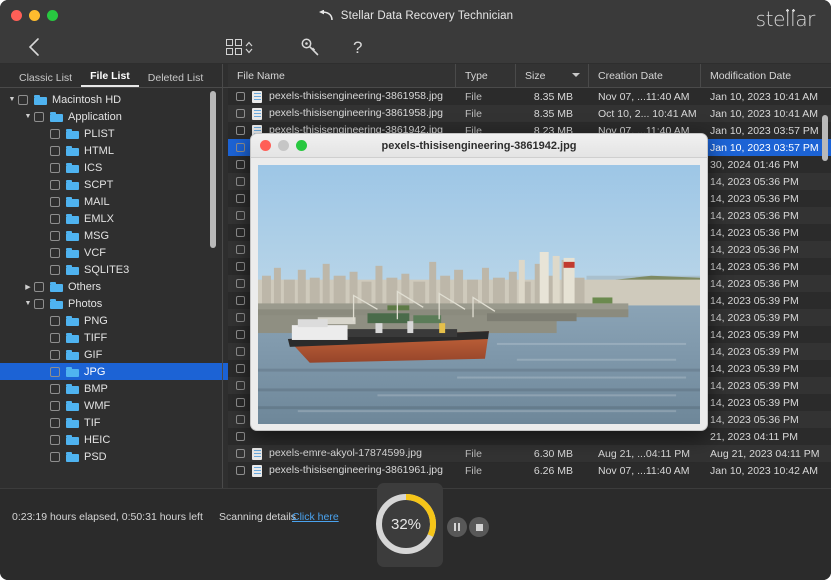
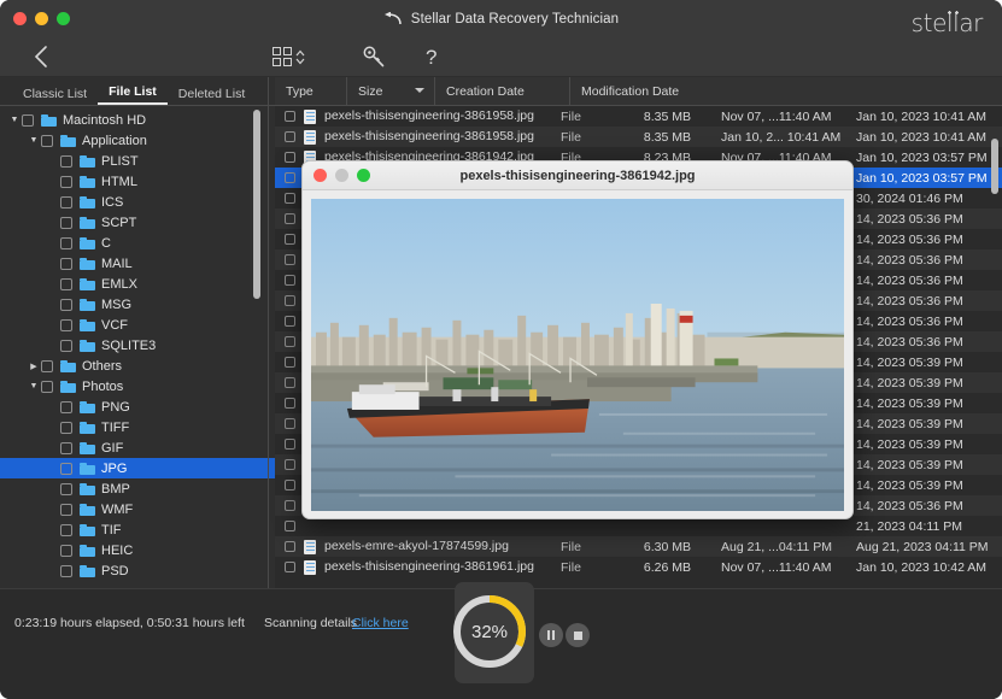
  Stellar Data Recovery Technician
  stellar
  ?
  Classic List
  File List
  Deleted List
  Macintosh HD
  Application
  PLIST
  HTML
  ICS
  SCPT
+ C
  MAIL
  EMLX
  MSG
  VCF
  SQLITE3
  Others
  Photos
  PNG
  TIFF
  GIF
  JPG
  BMP
  WMF
  TIF
  HEIC
  PSD
- File Name
  Type
  Size
  Creation Date
  Modification Date
  pexels-thisisengineering-3861958.jpg
  File
  8.35 MB
  Nov 07, ...11:40 AM
  Jan 10, 2023 10:41 AM
  pexels-thisisengineering-3861958.jpg
  File
  8.35 MB
- Oct 10, 2... 10:41 AM
+ Jan 10, 2... 10:41 AM
  Jan 10, 2023 10:41 AM
  pexels-thisisengineering-3861942.jpg
  File
  8.23 MB
  Nov 07, ...11:40 AM
  Jan 10, 2023 03:57 PM
  Jan 10, 2023 03:57 PM
  30, 2024 01:46 PM
  14, 2023 05:36 PM
  14, 2023 05:36 PM
  14, 2023 05:36 PM
  14, 2023 05:36 PM
  14, 2023 05:36 PM
  14, 2023 05:36 PM
  14, 2023 05:36 PM
  14, 2023 05:39 PM
  14, 2023 05:39 PM
  14, 2023 05:39 PM
  14, 2023 05:39 PM
  14, 2023 05:39 PM
  14, 2023 05:39 PM
  14, 2023 05:39 PM
  14, 2023 05:36 PM
  21, 2023 04:11 PM
  pexels-emre-akyol-17874599.jpg
  File
  6.30 MB
  Aug 21, ...04:11 PM
  Aug 21, 2023 04:11 PM
  pexels-thisisengineering-3861961.jpg
  File
  6.26 MB
  Nov 07, ...11:40 AM
  Jan 10, 2023 10:42 AM
  pexels-thisisengineering-3861942.jpg
  0:23:19 hours elapsed, 0:50:31 hours left
  Scanning details
  Click here
  32%
